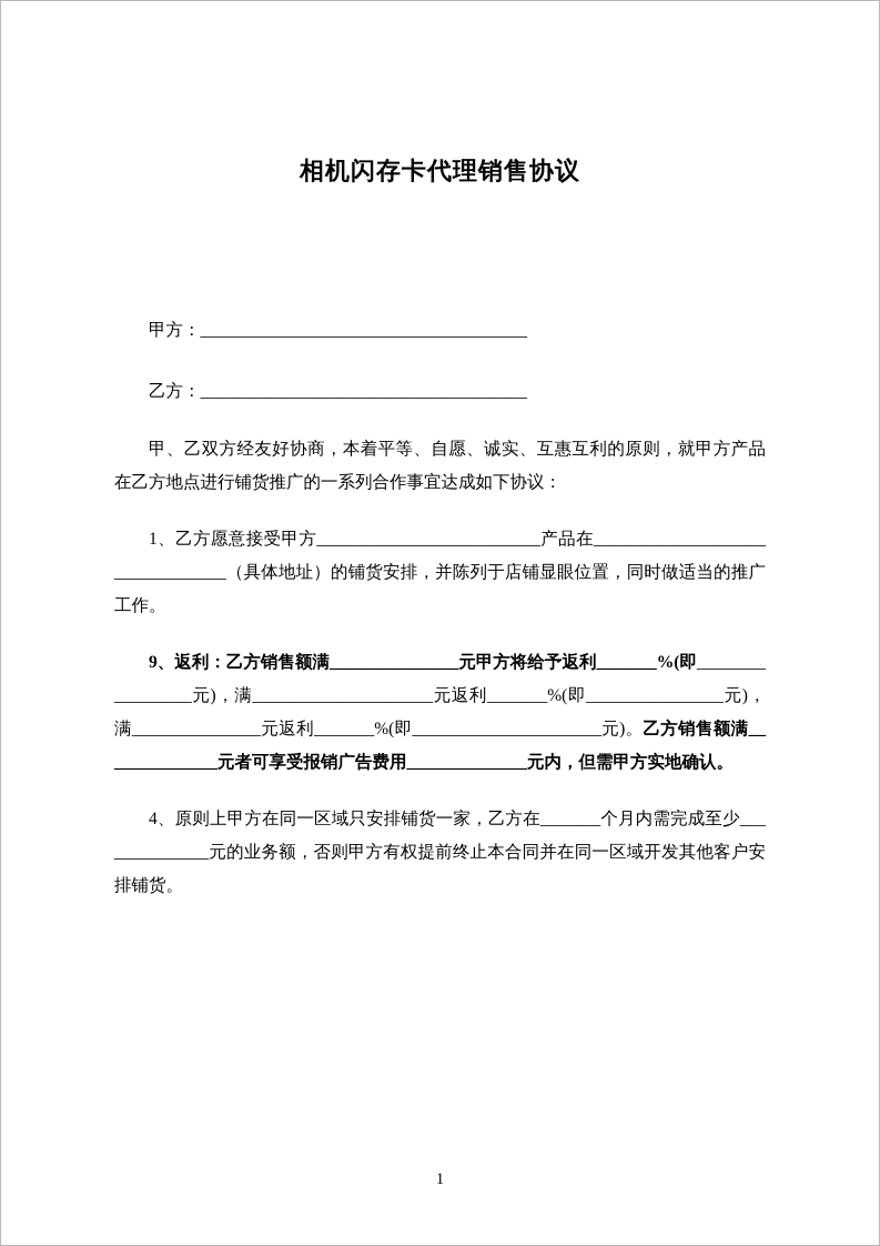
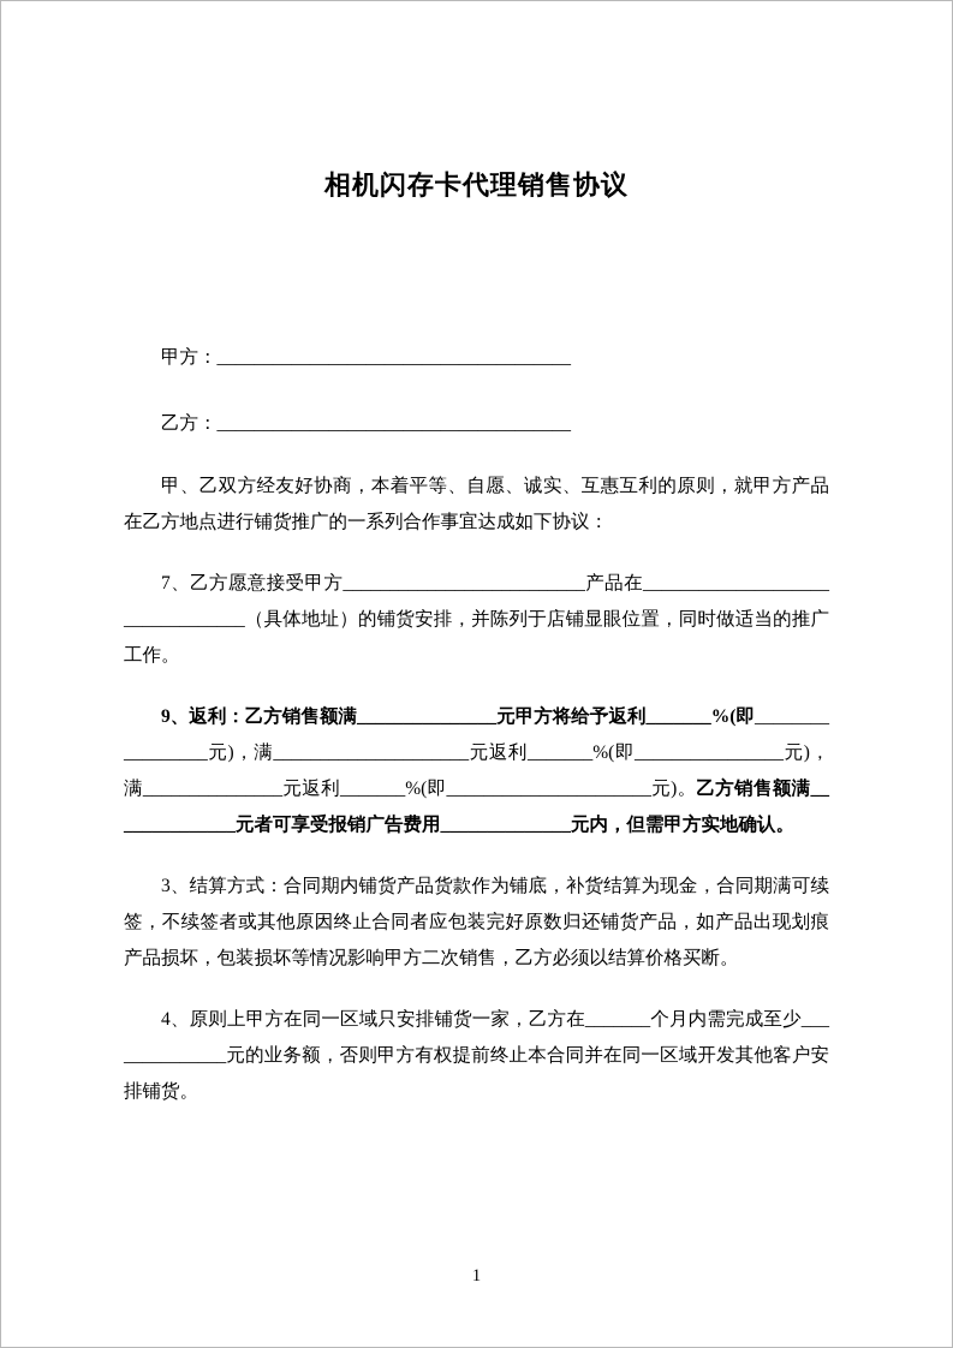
  相机闪存卡代理销售协议
  甲方：______________________________________
  乙方：______________________________________
  甲、乙双方经友好协商，本着平等、自愿、诚实、互惠互利的原则，就甲方产品在乙方地点进行铺货推广的一系列合作事宜达成如下协议：
- 1、乙方愿意接受甲方__________________________产品在_________________________________（具体地址）的铺货安排，并陈列于店铺显眼位置，同时做适当的推广工作。
+ 7、乙方愿意接受甲方__________________________产品在_________________________________（具体地址）的铺货安排，并陈列于店铺显眼位置，同时做适当的推广工作。
  9、返利：乙方销售额满_______________元甲方将给予返利_______%(即_________________元)，满_____________________元返利_______%(即________________元)，满_______________元返利_______%(即______________________元)。乙方销售额满______________元者可享受报销广告费用______________元内，但需甲方实地确认。
+ 3、结算方式：合同期内铺货产品货款作为铺底，补货结算为现金，合同期满可续签，不续签者或其他原因终止合同者应包装完好原数归还铺货产品，如产品出现划痕产品损坏，包装损坏等情况影响甲方二次销售，乙方必须以结算价格买断。
  4、原则上甲方在同一区域只安排铺货一家，乙方在_______个月内需完成至少______________元的业务额，否则甲方有权提前终止本合同并在同一区域开发其他客户安排铺货。
  1
